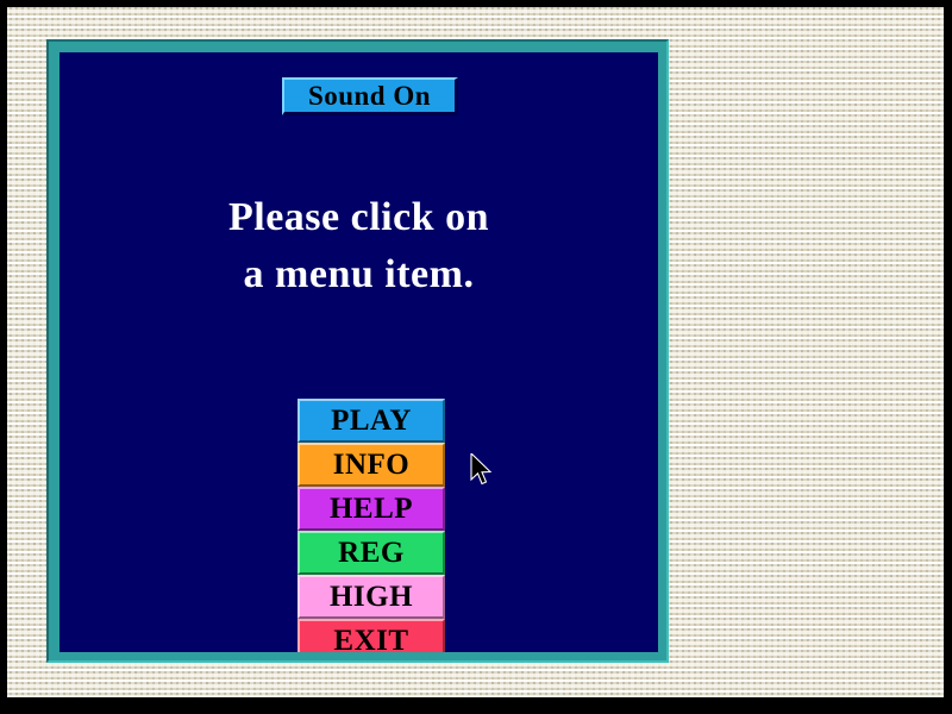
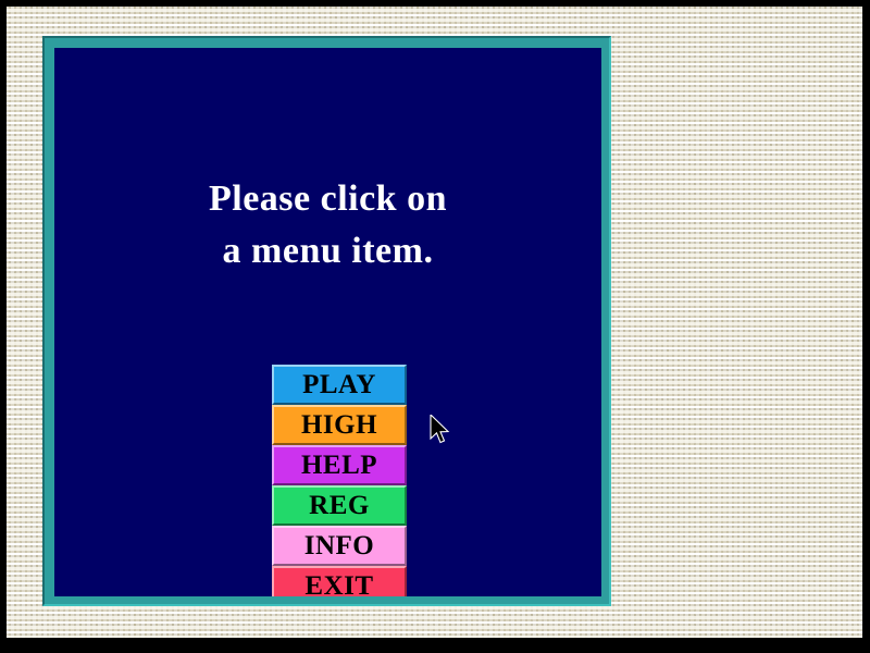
- Sound On
  Please click on
  a menu item.
  PLAY
- INFO
+ HIGH
  HELP
  REG
- HIGH
+ INFO
  EXIT
